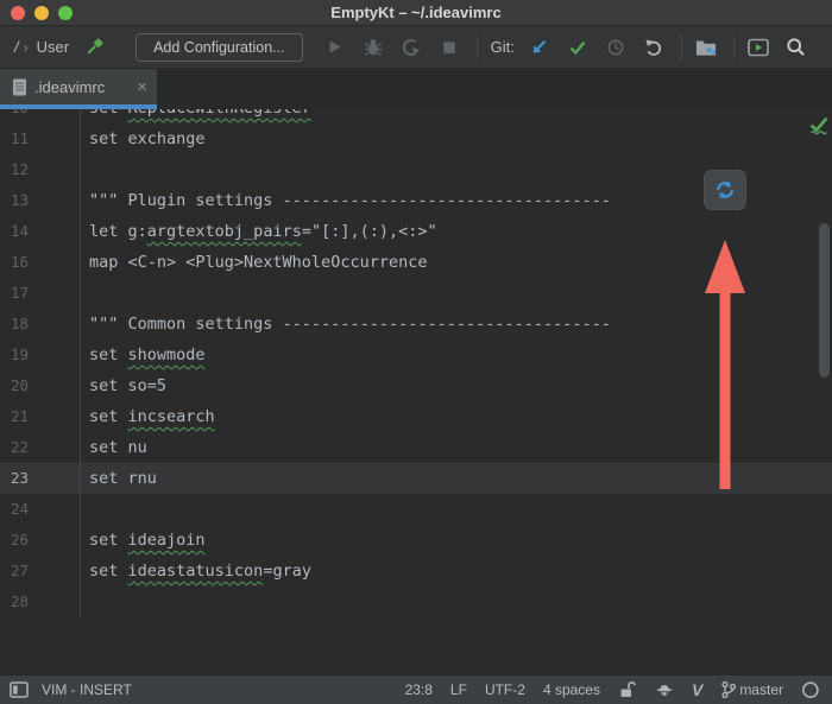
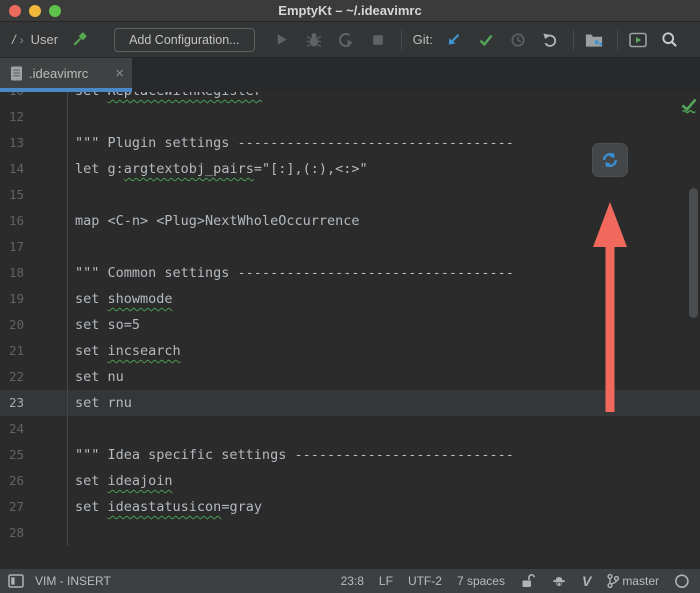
  EmptyKt – ~/.ideavimrc
  /
  ›
  User
  Add Configuration...
  Git:
  .ideavimrc
  ×
- 11
- set exchange
  12
  13
  """ Plugin settings ----------------------------------
  14
  let g:argtextobj_pairs="[:],(:),<:>"
+ 15
  16
  map <C-n> <Plug>NextWholeOccurrence
  17
  18
  """ Common settings ----------------------------------
  19
  set showmode
  20
  set so=5
  21
  set incsearch
  22
  set nu
  23
  set rnu
  24
+ 25
+ """ Idea specific settings ---------------------------
  26
  set ideajoin
  27
  set ideastatusicon=gray
  28
  VIM - INSERT
  23:8
  LF
  UTF-2
- 4 spaces
+ 7 spaces
  V
  master
